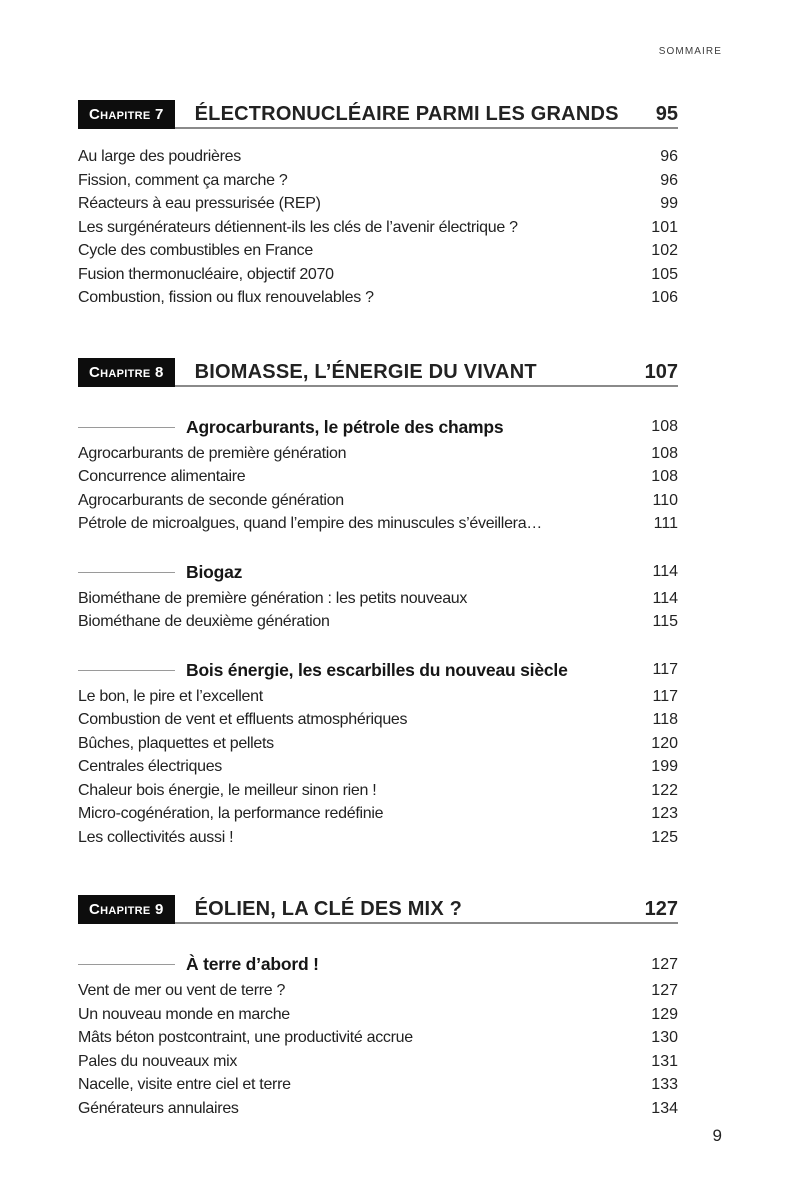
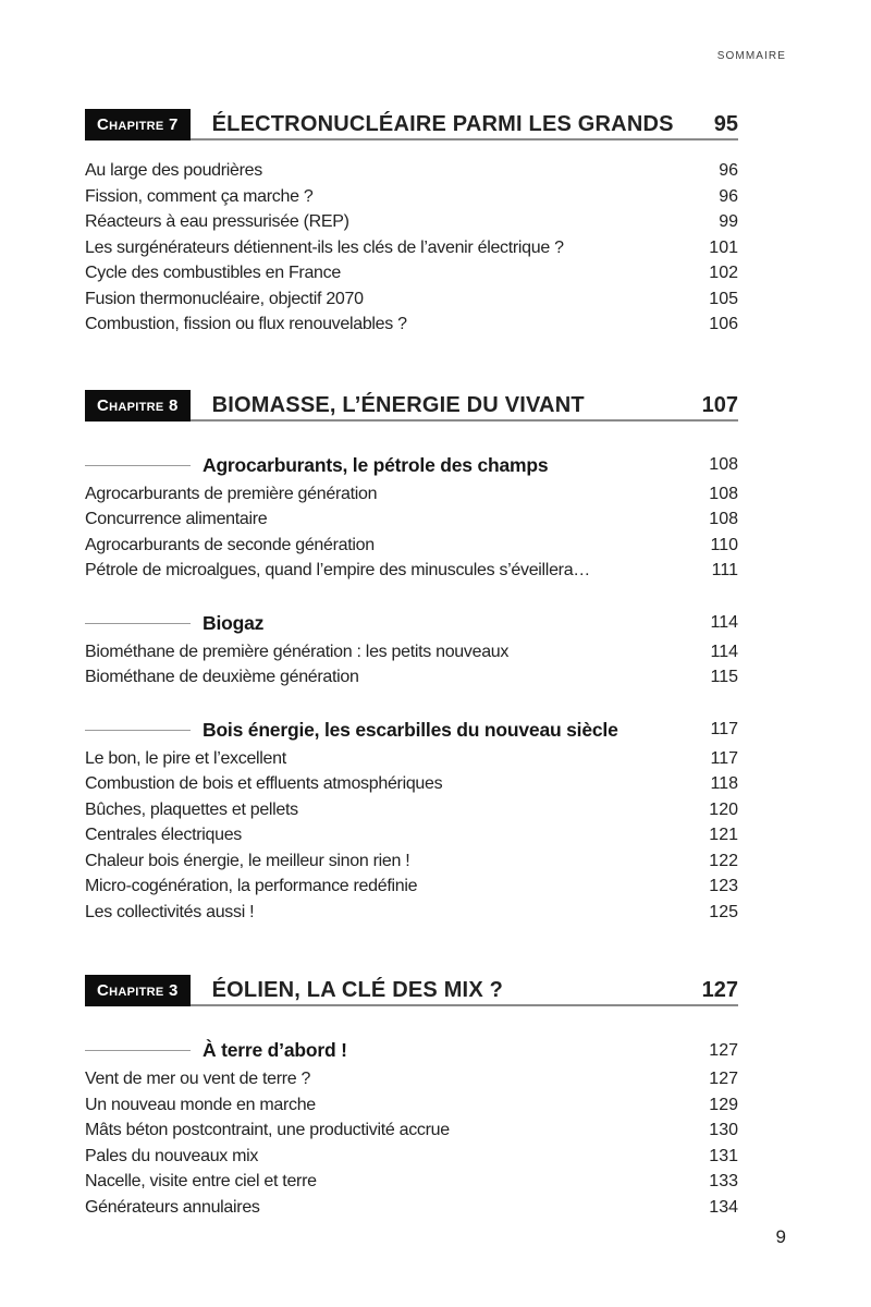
  SOMMAIRE
  Chapitre 7
  ÉLECTRONUCLÉAIRE PARMI LES GRANDS
  95
  Au large des poudrières
  96
  Fission, comment ça marche ?
  96
  Réacteurs à eau pressurisée (REP)
  99
  Les surgénérateurs détiennent-ils les clés de l’avenir électrique ?
  101
  Cycle des combustibles en France
  102
  Fusion thermonucléaire, objectif 2070
  105
  Combustion, fission ou flux renouvelables ?
  106
  Chapitre 8
  BIOMASSE, L’ÉNERGIE DU VIVANT
  107
  Agrocarburants, le pétrole des champs
  108
  Agrocarburants de première génération
  108
  Concurrence alimentaire
  108
  Agrocarburants de seconde génération
  110
  Pétrole de microalgues, quand l’empire des minuscules s’éveillera…
  111
  Biogaz
  114
  Biométhane de première génération : les petits nouveaux
  114
  Biométhane de deuxième génération
  115
  Bois énergie, les escarbilles du nouveau siècle
  117
  Le bon, le pire et l’excellent
  117
- Combustion de vent et effluents atmosphériques
+ Combustion de bois et effluents atmosphériques
  118
  Bûches, plaquettes et pellets
  120
  Centrales électriques
- 199
+ 121
  Chaleur bois énergie, le meilleur sinon rien !
  122
  Micro-cogénération, la performance redéfinie
  123
  Les collectivités aussi !
  125
- Chapitre 9
+ Chapitre 3
  ÉOLIEN, LA CLÉ DES MIX ?
  127
  À terre d’abord !
  127
  Vent de mer ou vent de terre ?
  127
  Un nouveau monde en marche
  129
  Mâts béton postcontraint, une productivité accrue
  130
  Pales du nouveaux mix
  131
  Nacelle, visite entre ciel et terre
  133
  Générateurs annulaires
  134
  9
